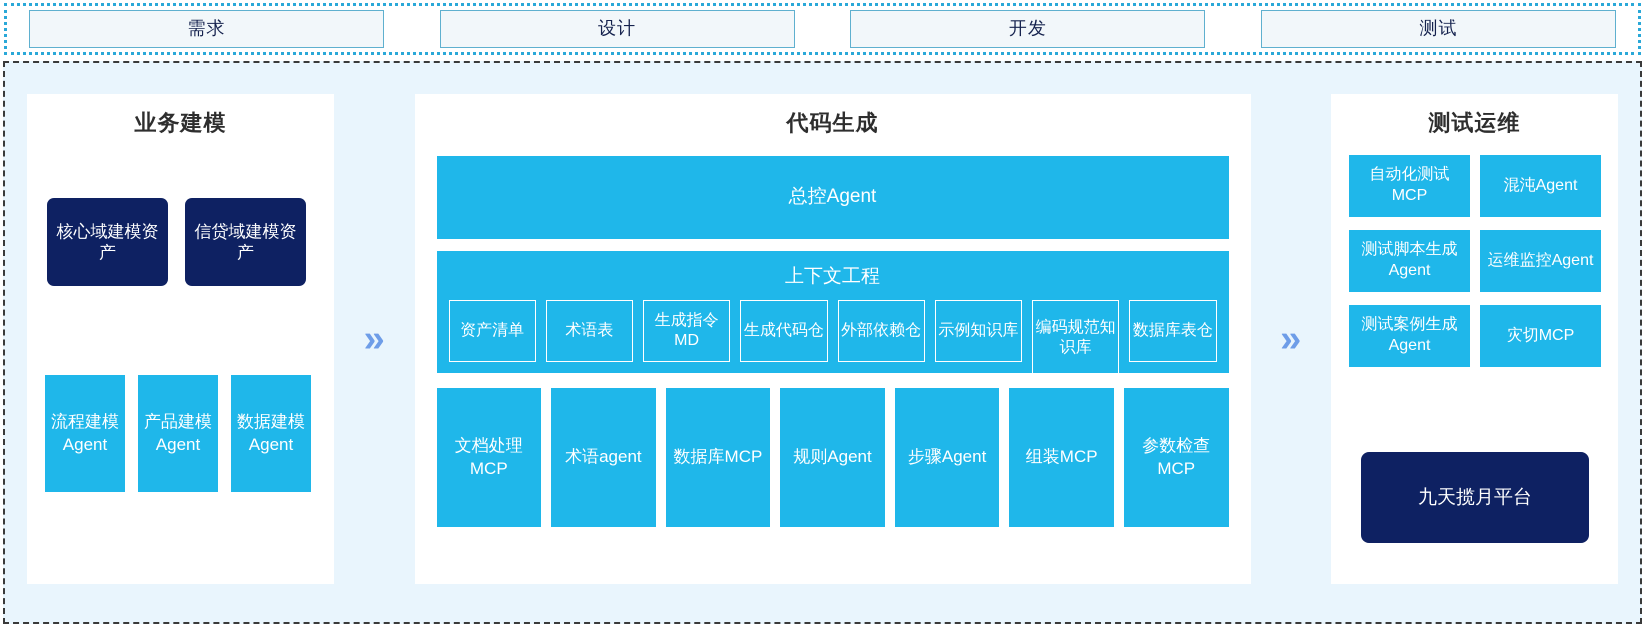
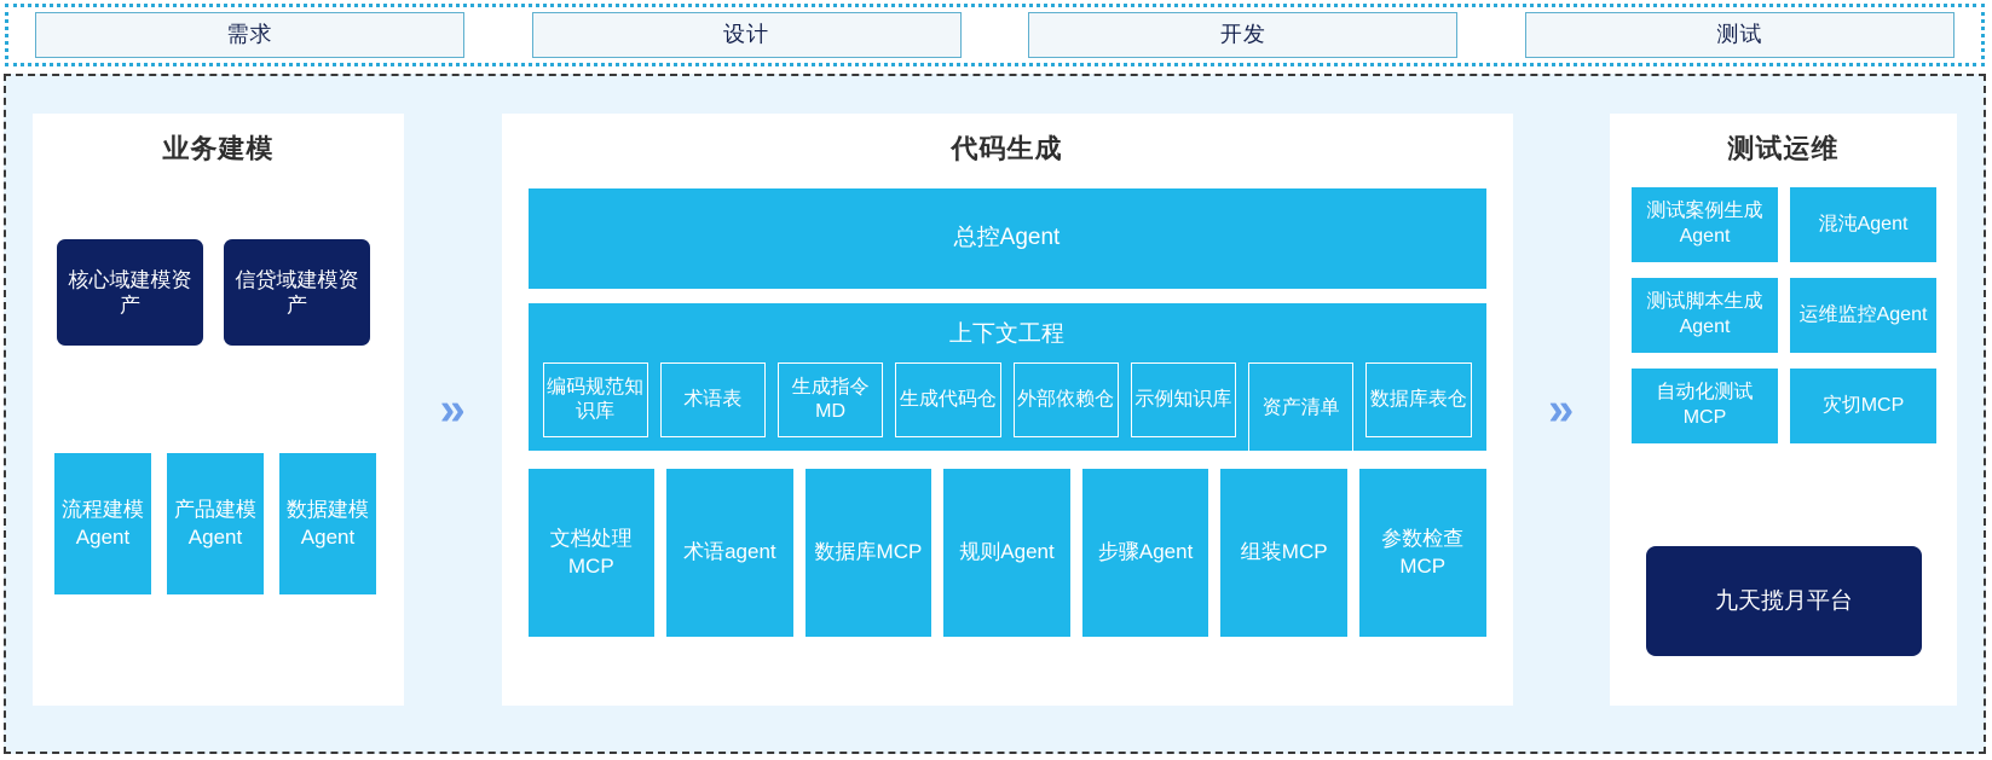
  需求
  设计
  开发
  测试
  业务建模
  核心域建模资产
  信贷域建模资产
  流程建模Agent
  产品建模Agent
  数据建模Agent
  »
  代码生成
  总控Agent
  上下文工程
- 资产清单
+ 编码规范知识库
  术语表
  生成指令MD
  生成代码仓
  外部依赖仓
  示例知识库
- 编码规范知识库
+ 资产清单
  数据库表仓
  文档处理MCP
  术语agent
  数据库MCP
  规则Agent
  步骤Agent
  组装MCP
  参数检查MCP
  »
  测试运维
- 自动化测试MCP
+ 测试案例生成Agent
  混沌Agent
  测试脚本生成Agent
  运维监控Agent
- 测试案例生成Agent
+ 自动化测试MCP
  灾切MCP
  九天揽月平台
